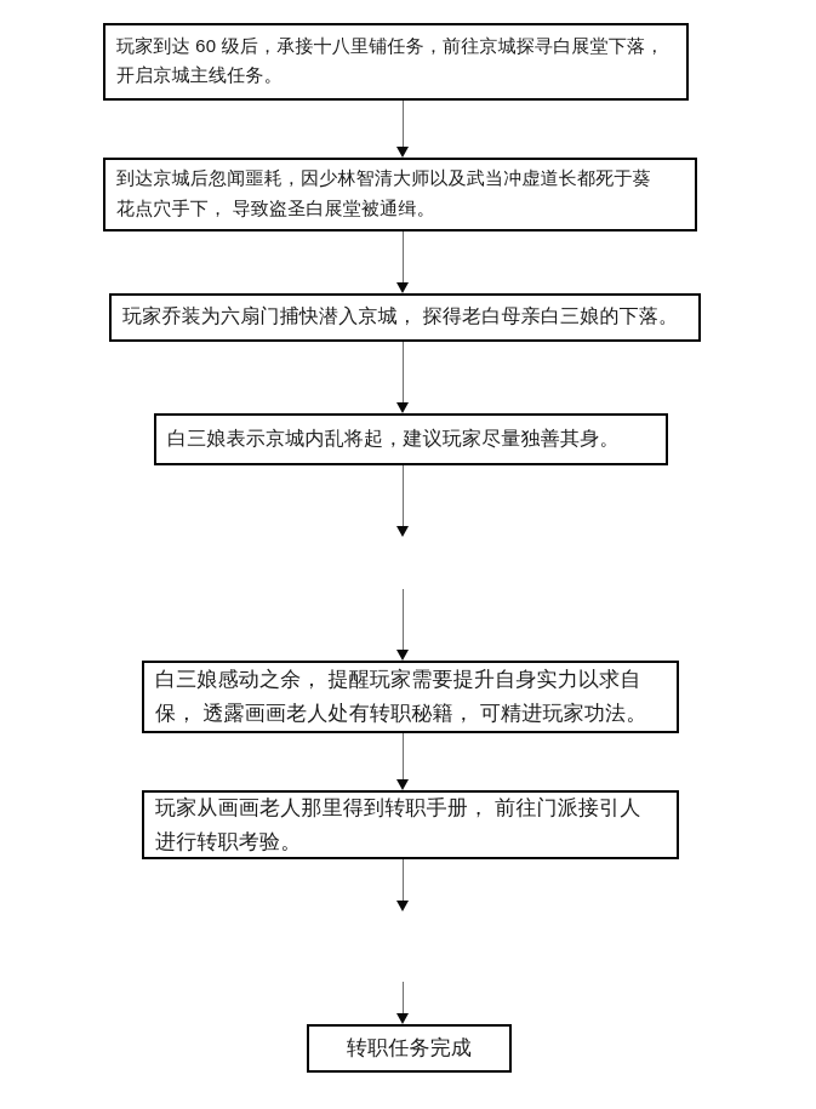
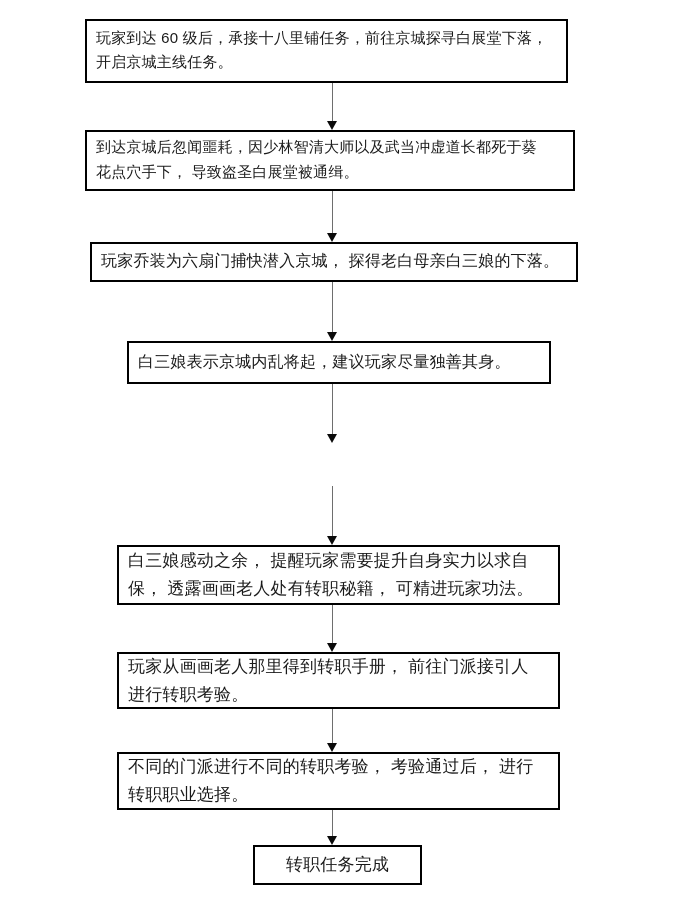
  玩家到达 60 级后，承接十八里铺任务，前往京城探寻白展堂下落，
  开启京城主线任务。
  到达京城后忽闻噩耗，因少林智清大师以及武当冲虚道长都死于葵
  花点穴手下， 导致盗圣白展堂被通缉。
  玩家乔装为六扇门捕快潜入京城， 探得老白母亲白三娘的下落。
  白三娘表示京城内乱将起，建议玩家尽量独善其身。
  白三娘感动之余， 提醒玩家需要提升自身实力以求自
  保， 透露画画老人处有转职秘籍， 可精进玩家功法。
  玩家从画画老人那里得到转职手册， 前往门派接引人
  进行转职考验。
+ 不同的门派进行不同的转职考验， 考验通过后， 进行
+ 转职职业选择。
  转职任务完成
